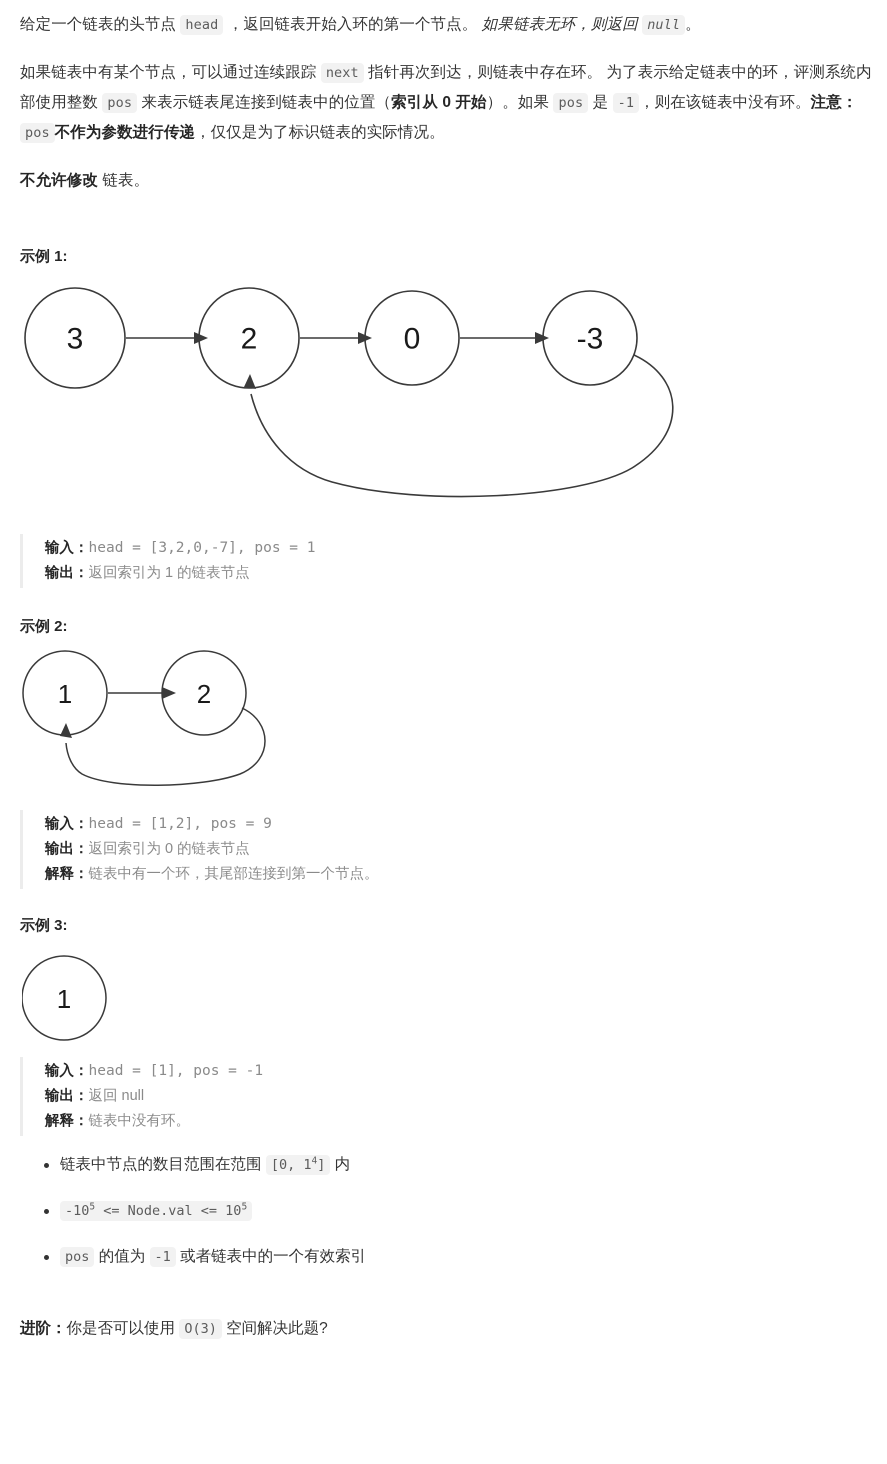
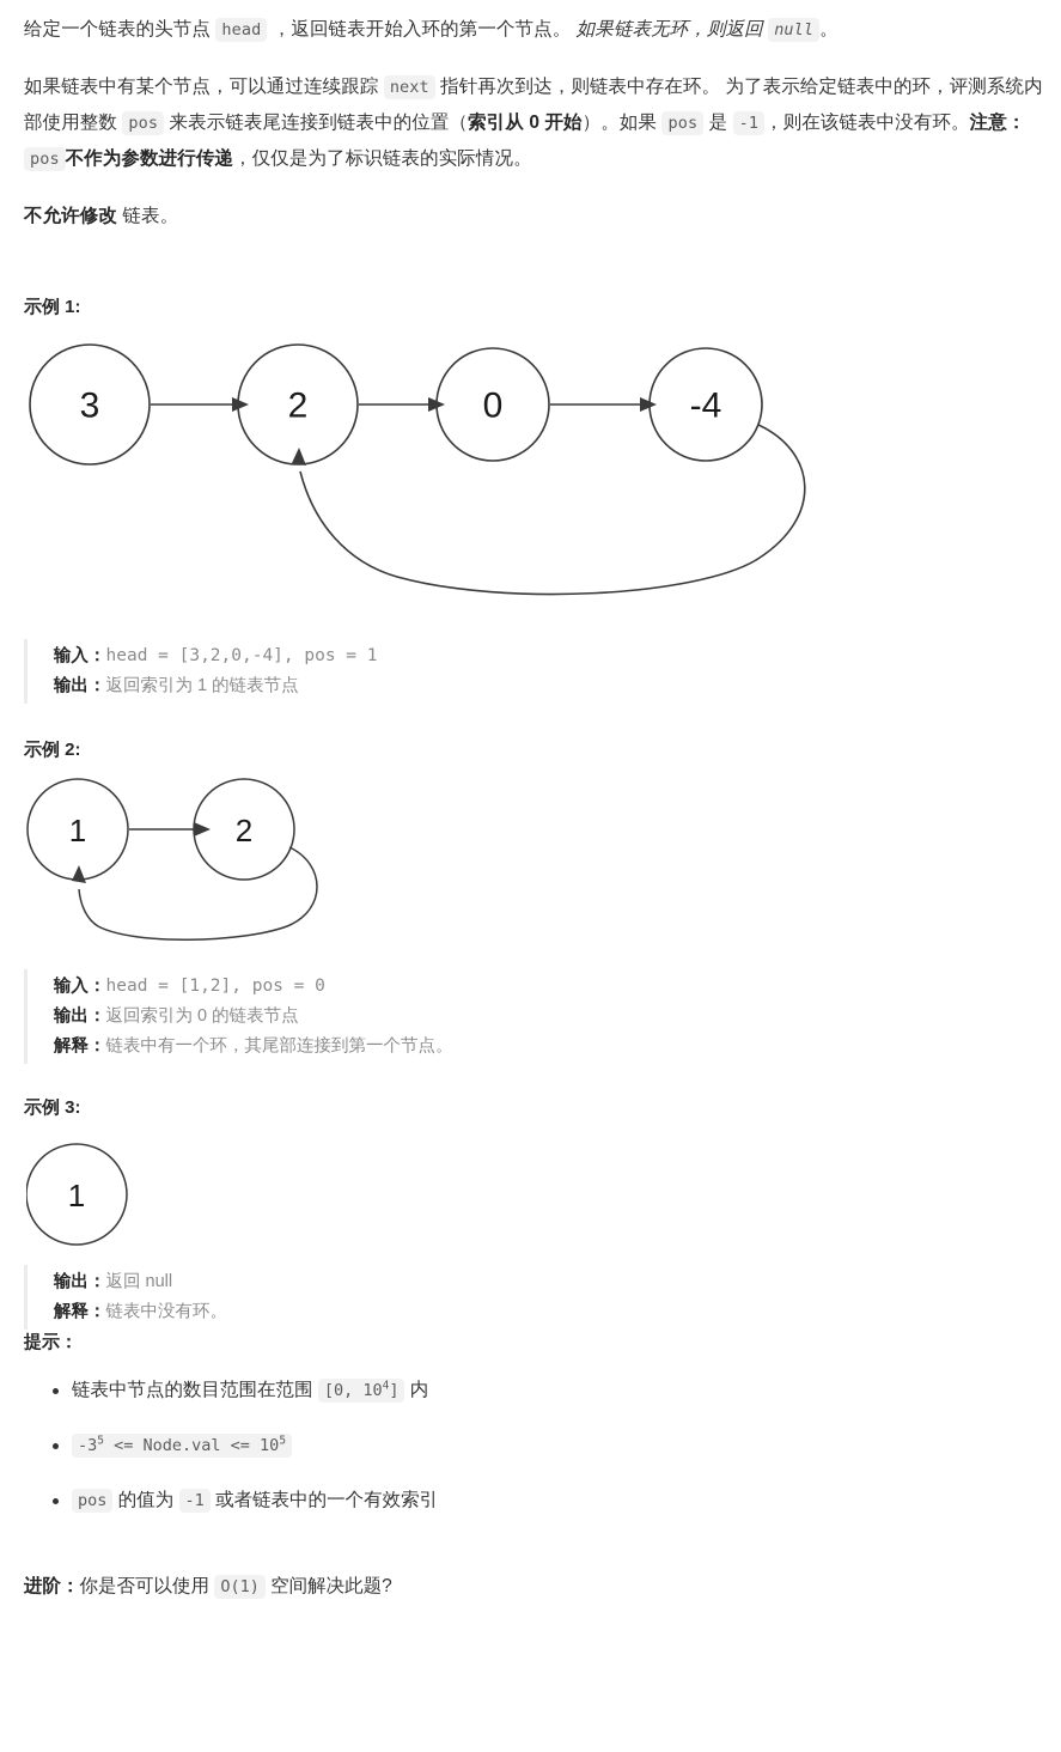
  给定一个链表的头节点 head ，返回链表开始入环的第一个节点。 如果链表无环，则返回 null 。
  如果链表中有某个节点，可以通过连续跟踪 next 指针再次到达，则链表中存在环。 为了表示给定链表中的环，评测系统内部使用整数 pos 来表示链表尾连接到链表中的位置（索引从 0 开始）。如果 pos 是 -1 ，则在该链表中没有环。注意：pos 不作为参数进行传递，仅仅是为了标识链表的实际情况。
  不允许修改 链表。
  示例 1:
  3
  2
  0
- -3
+ -4
- 输入：head = [3,2,0,-7], pos = 1
+ 输入：head = [3,2,0,-4], pos = 1
  输出：返回索引为 1 的链表节点
  示例 2:
  1
  2
- 输入：head = [1,2], pos = 9
+ 输入：head = [1,2], pos = 0
  输出：返回索引为 0 的链表节点
  解释：链表中有一个环，其尾部连接到第一个节点。
  示例 3:
  1
- 输入：head = [1], pos = -1
  输出：返回 null
  解释：链表中没有环。
+ 提示：
- 链表中节点的数目范围在范围 [0, 14] 内
+ 链表中节点的数目范围在范围 [0, 104] 内
- -105 <= Node.val <= 105
+ -35 <= Node.val <= 105
  pos 的值为 -1 或者链表中的一个有效索引
- 进阶：你是否可以使用 O(3) 空间解决此题?
+ 进阶：你是否可以使用 O(1) 空间解决此题?
